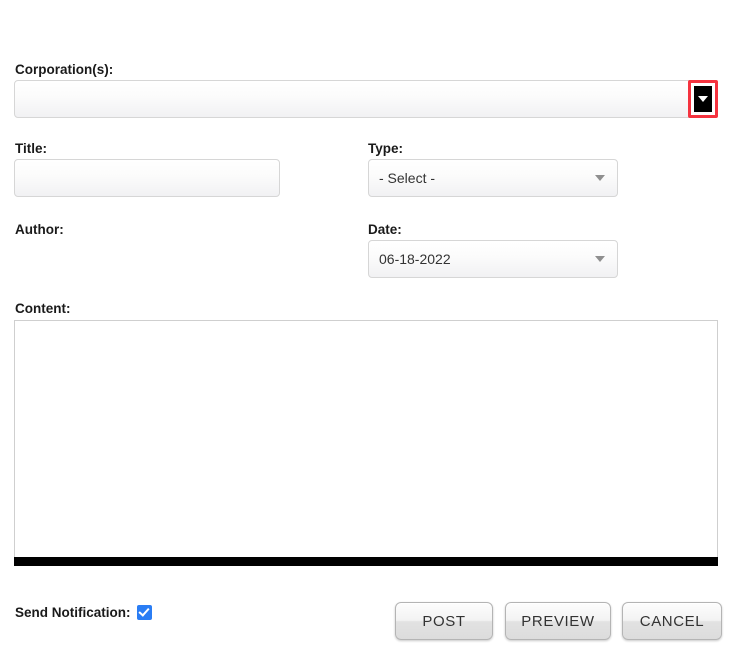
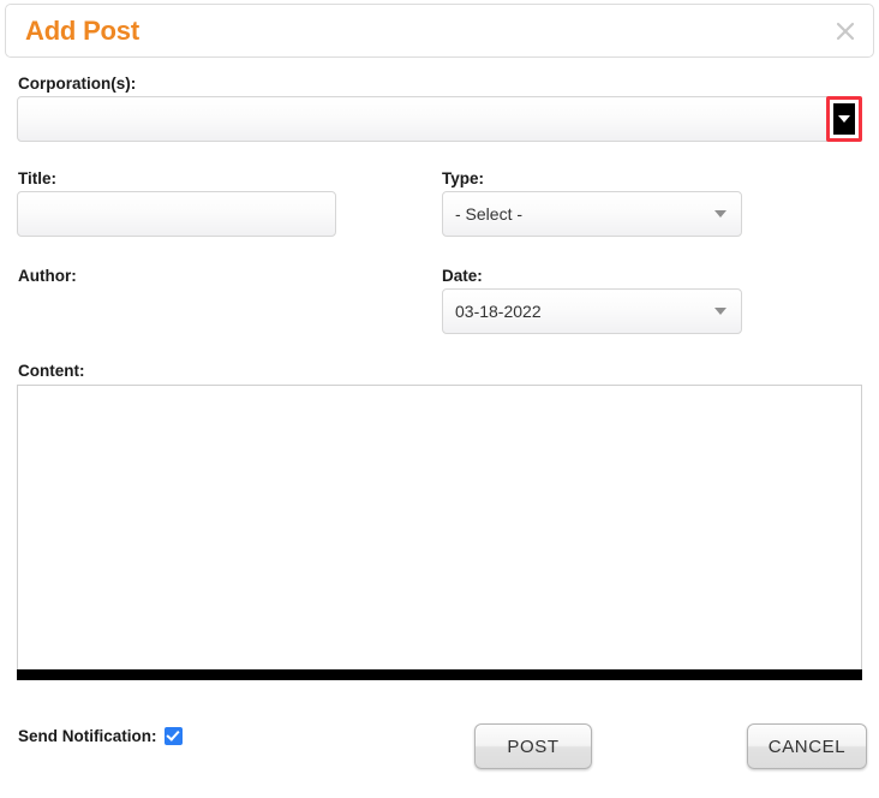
+ Add Post
  Corporation(s):
  Title:
  Type:
  - Select -
  Author:
  Date:
- 06-18-2022
+ 03-18-2022
  Content:
  Send Notification:
  POST
- PREVIEW
  CANCEL
